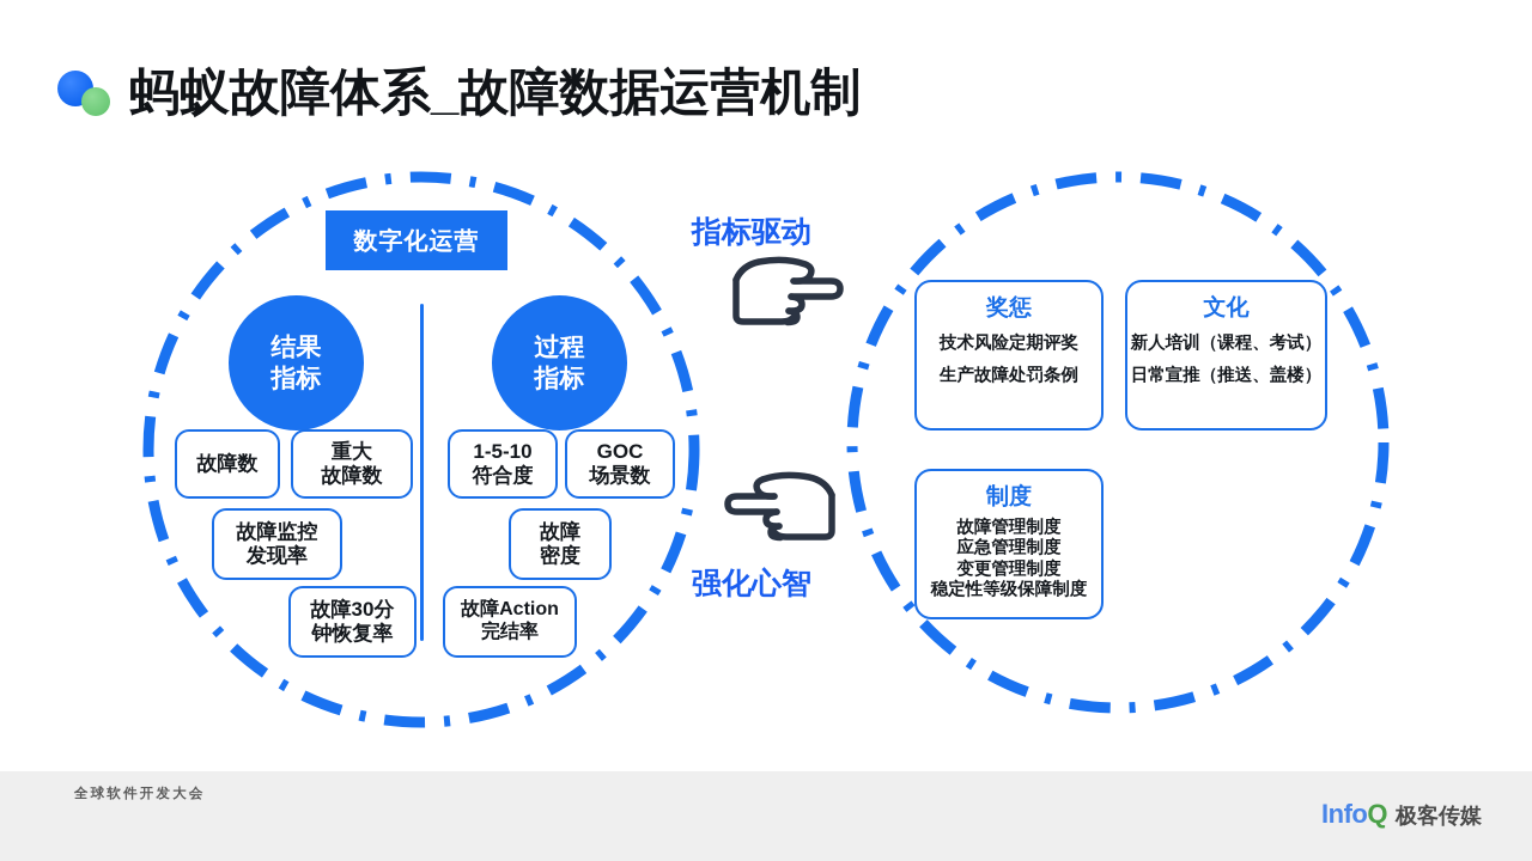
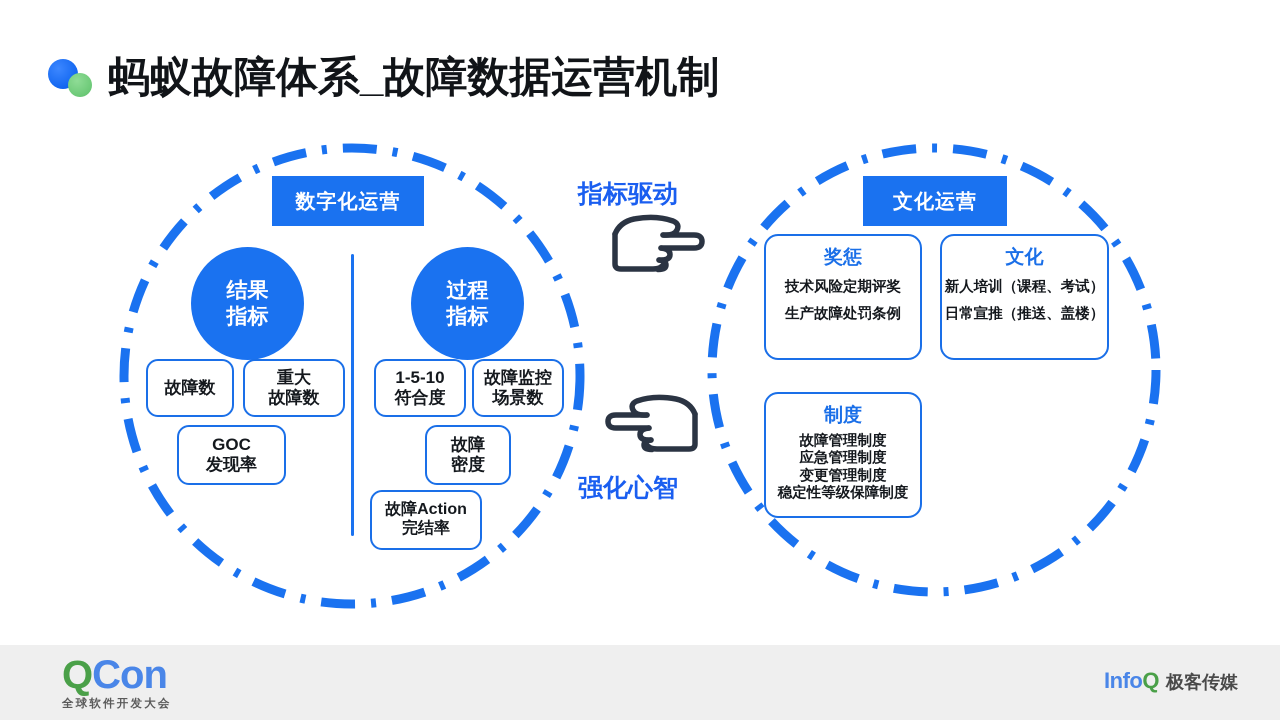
  蚂蚁故障体系_故障数据运营机制
  数字化运营
  结果
  指标
  故障数
  重大
  故障数
- 故障监控
+ GOC
  发现率
- 故障30分
- 钟恢复率
  过程
  指标
  1-5-10
  符合度
- GOC
+ 故障监控
  场景数
  故障
  密度
  故障Action
  完结率
  指标驱动
  强化心智
+ 文化运营
  奖惩
  技术风险定期评奖
  生产故障处罚条例
  文化
  新人培训（课程、考试）
  日常宣推（推送、盖楼）
  制度
  故障管理制度
  应急管理制度
  变更管理制度
  稳定性等级保障制度
+ QCon
  全球软件开发大会
  Info
  Q
  极客传媒
